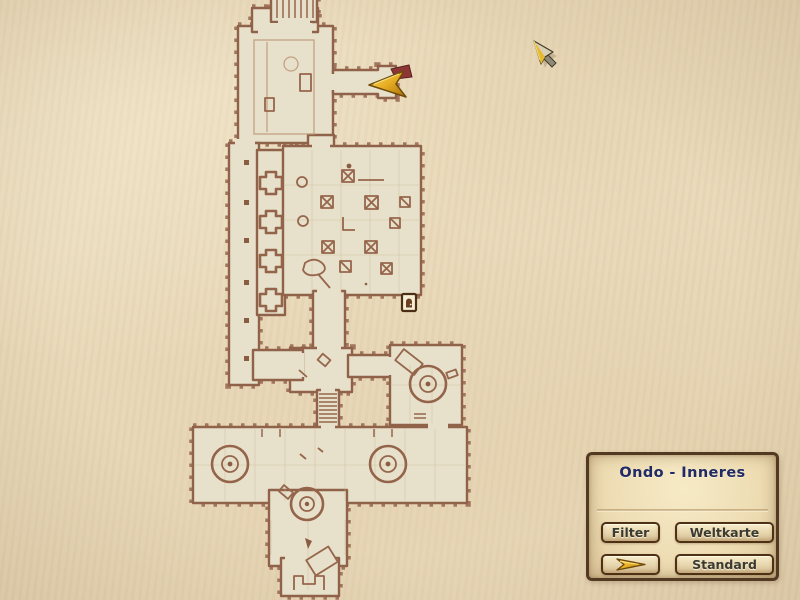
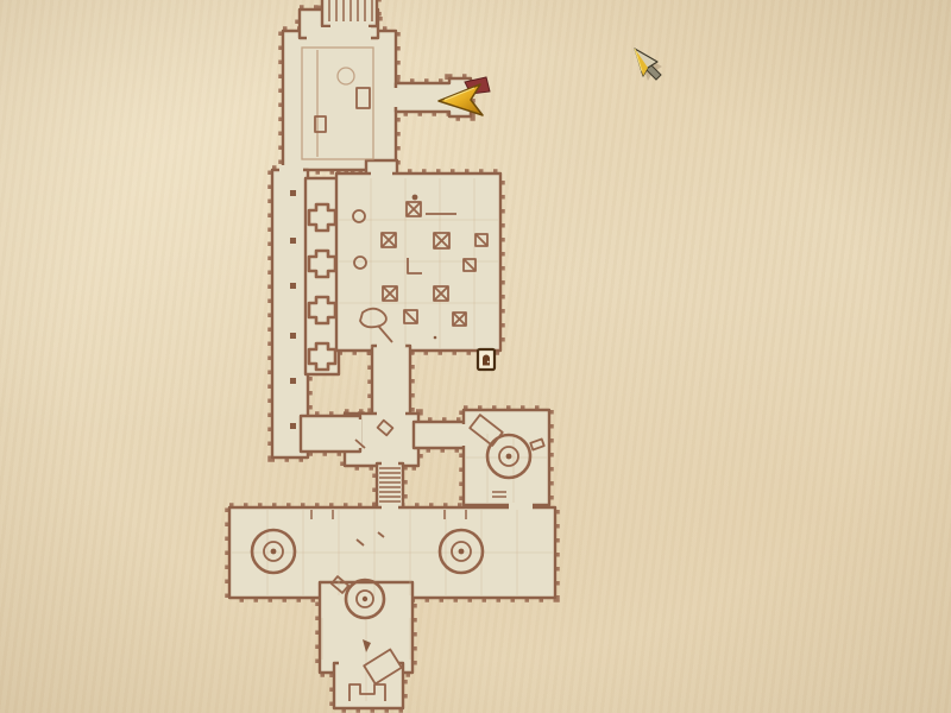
- Ondo - Inneres
- Filter
- Weltkarte
- Standard
